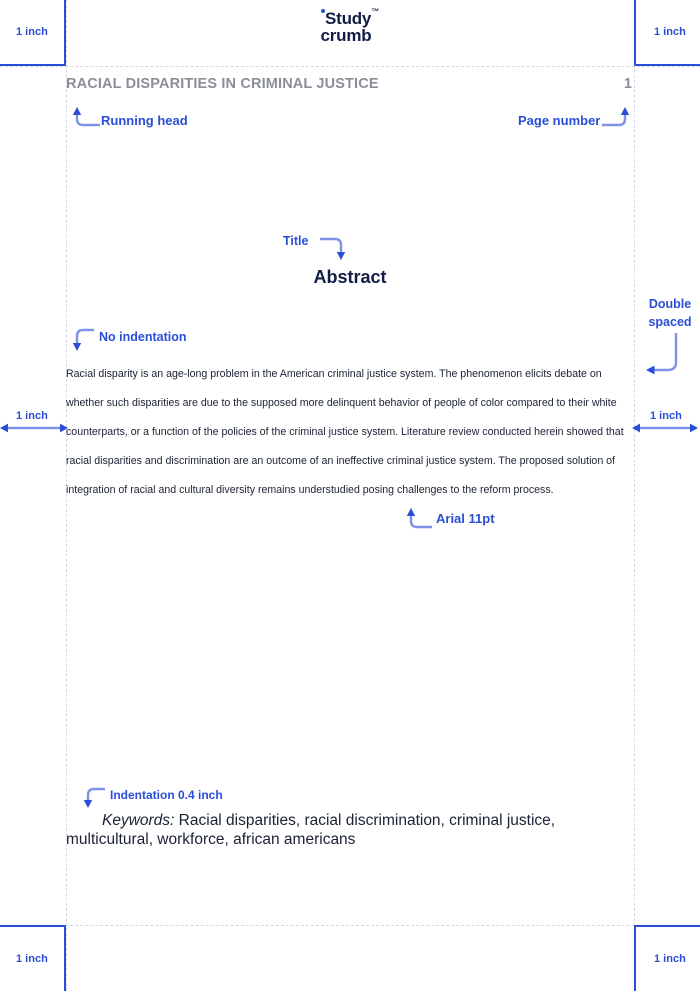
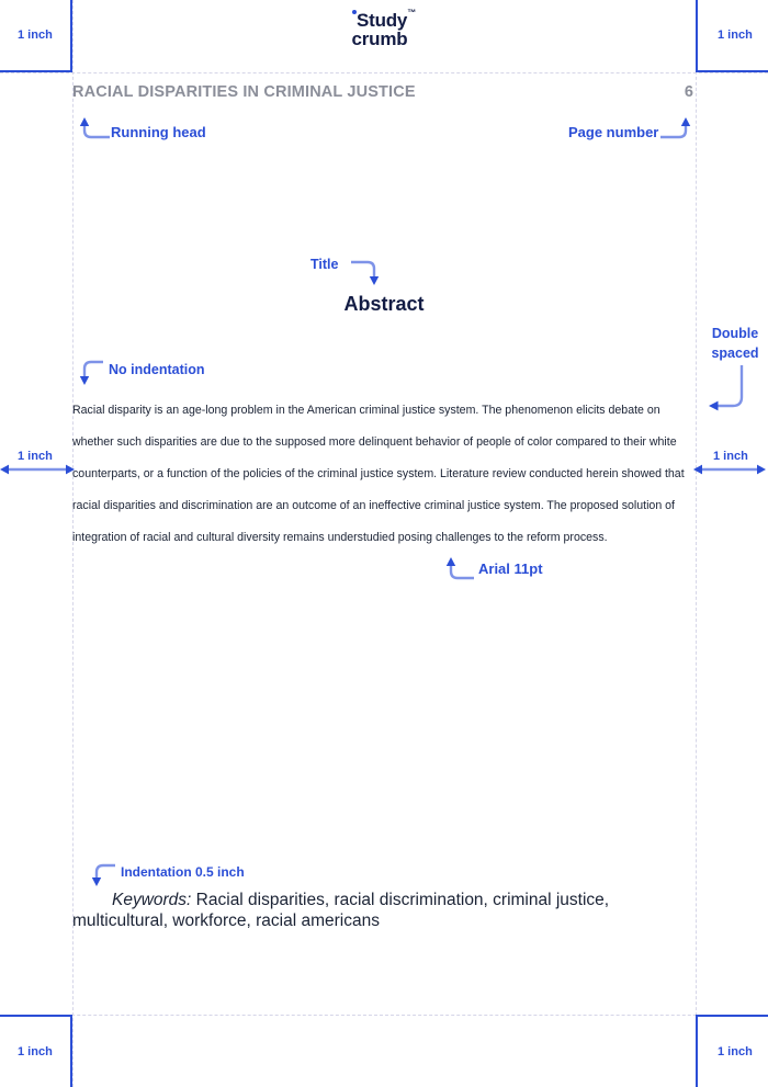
  1 inch
  1 inch
  1 inch
  1 inch
  Study™
  crumb
  RACIAL DISPARITIES IN CRIMINAL JUSTICE
- 1
+ 6
  Running head
  Page number
  Title
  No indentation
  Double spaced
  Arial 11pt
- Indentation 0.4 inch
+ Indentation 0.5 inch
  1 inch
  1 inch
  Abstract
  Racial disparity is an age-long problem in the American criminal justice system. The phenomenon elicits debate on whether such disparities are due to the supposed more delinquent behavior of people of color compared to their white counterparts, or a function of the policies of the criminal justice system. Literature review conducted herein showed that racial disparities and discrimination are an outcome of an ineffective criminal justice system. The proposed solution of integration of racial and cultural diversity remains understudied posing challenges to the reform process.
- Keywords: Racial disparities, racial discrimination, criminal justice, multicultural, workforce, african americans
+ Keywords: Racial disparities, racial discrimination, criminal justice, multicultural, workforce, racial americans
